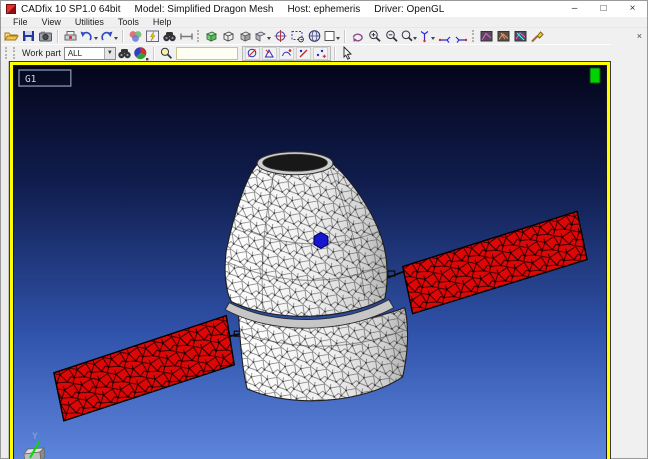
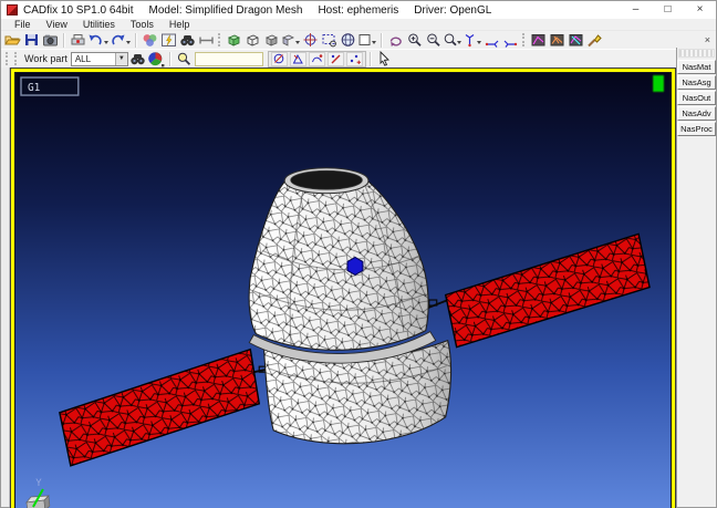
  CADfix 10 SP1.0 64bit
  Model: Simplified Dragon Mesh
  Host: ephemeris
  Driver: OpenGL
  –
  □
  ×
  File
  View
  Utilities
  Tools
  Help
  ×
  Work part
  ALL
  G1
  Y
+ NasMat
+ NasAsg
+ NasOut
+ NasAdv
+ NasProc
